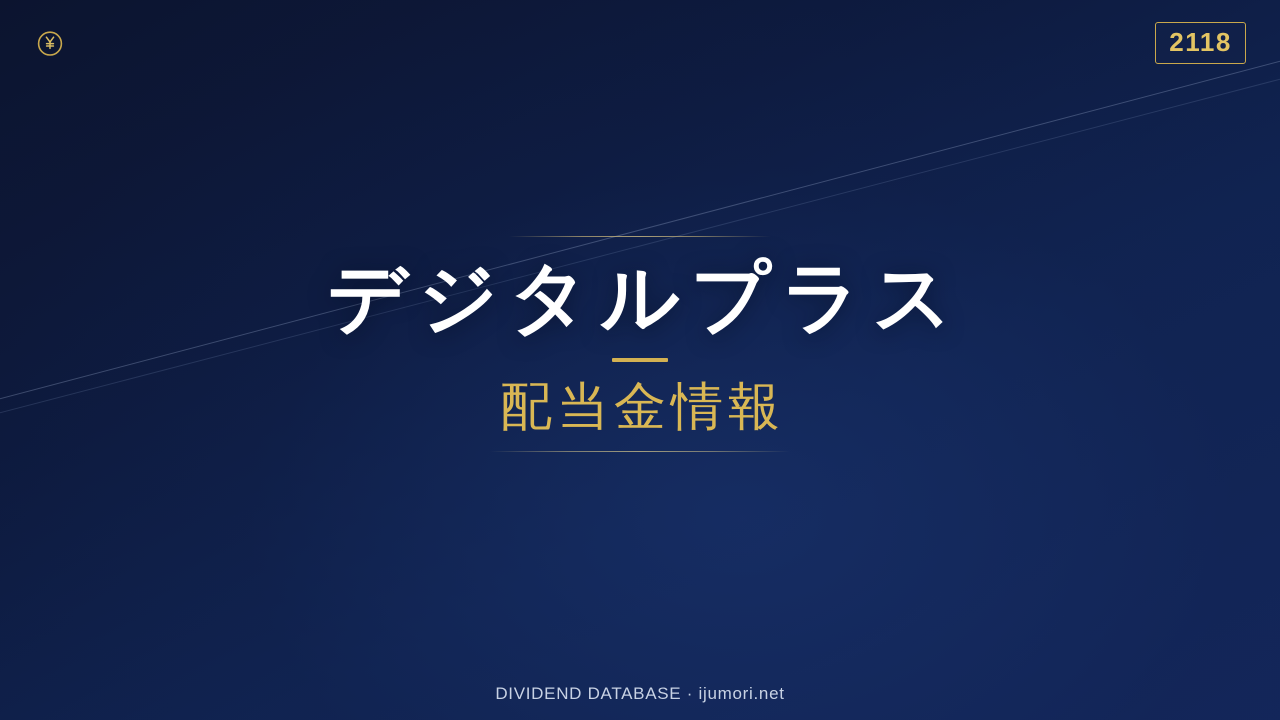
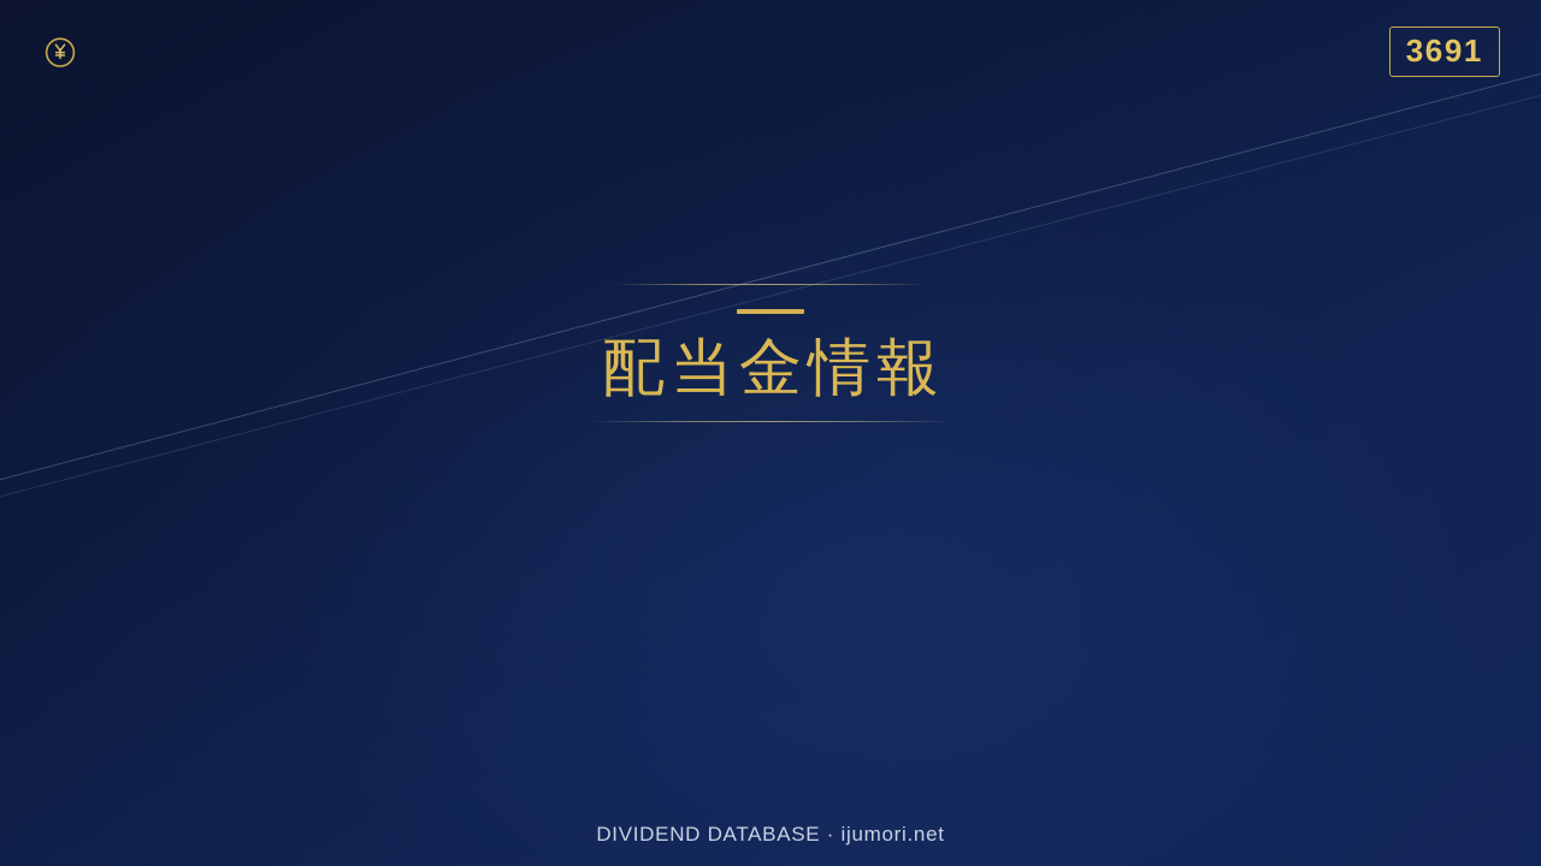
- 2118
+ 3691
- デジタルプラス
  配当金情報
  DIVIDEND DATABASE · ijumori.net
